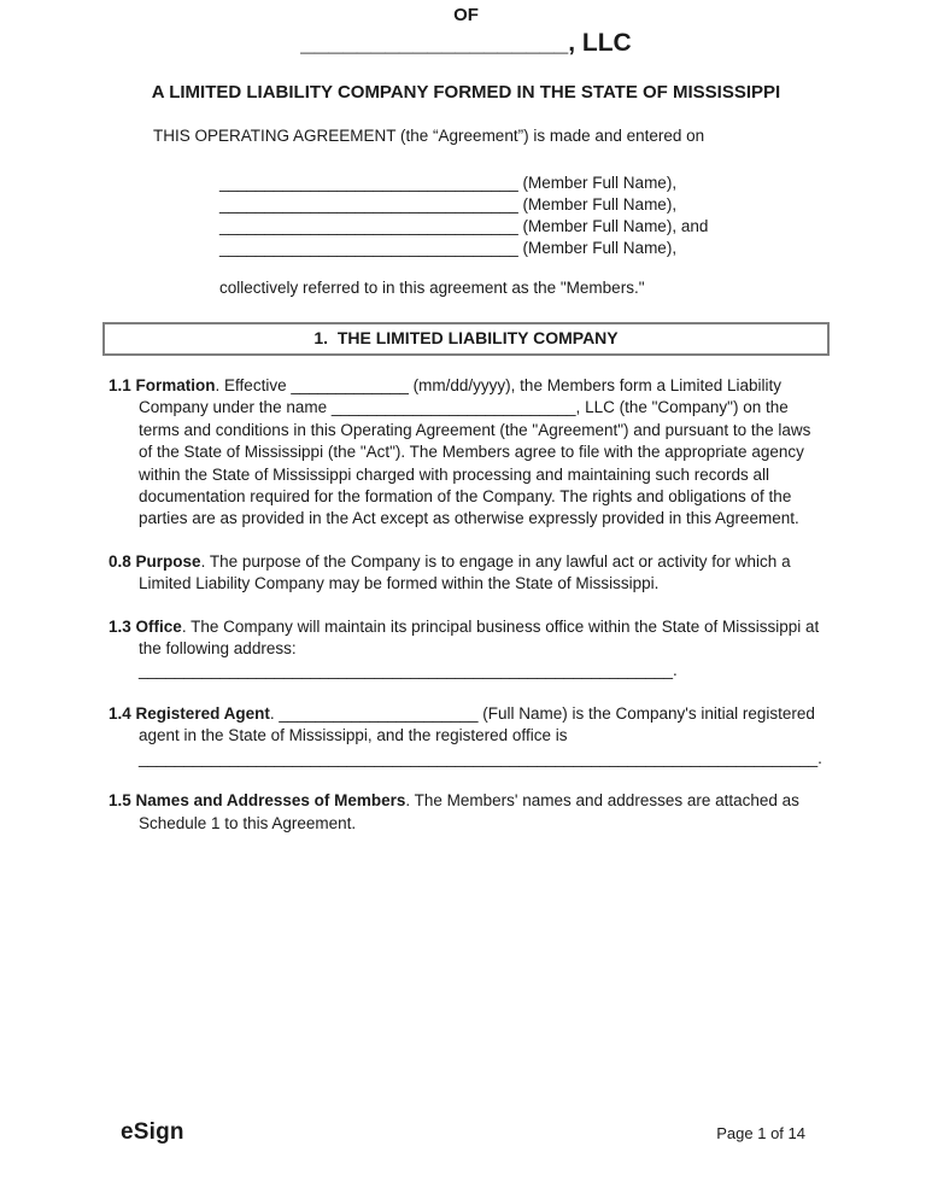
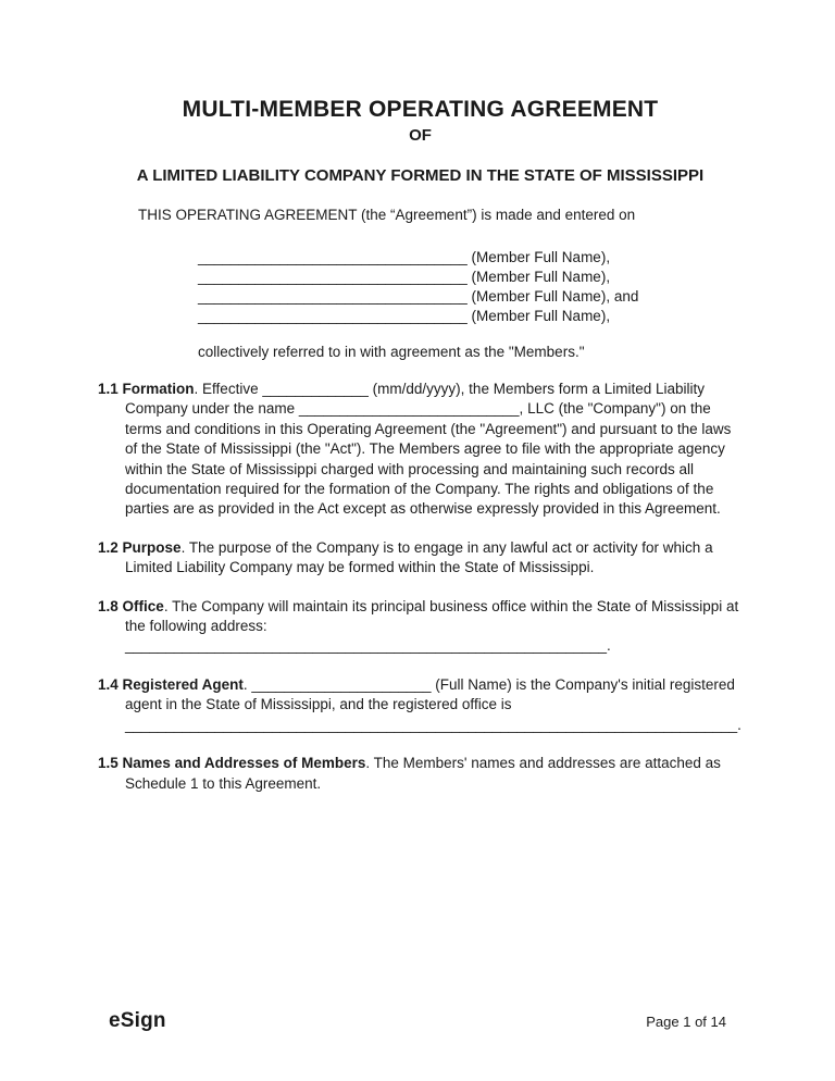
+ MULTI-MEMBER OPERATING AGREEMENT
  OF
- ___________________, LLC
  A LIMITED LIABILITY COMPANY FORMED IN THE STATE OF MISSISSIPPI
  THIS OPERATING AGREEMENT (the “Agreement”) is made and entered on
  _________________________________ (Member Full Name),
  _________________________________ (Member Full Name),
  _________________________________ (Member Full Name), and
  _________________________________ (Member Full Name),
- collectively referred to in this agreement as the "Members."
+ collectively referred to in with agreement as the "Members."
- 1. THE LIMITED LIABILITY COMPANY
  1.1 Formation. Effective _____________ (mm/dd/yyyy), the Members form a Limited Liability Company under the name ___________________________, LLC (the "Company") on the terms and conditions in this Operating Agreement (the "Agreement") and pursuant to the laws of the State of Mississippi (the "Act"). The Members agree to file with the appropriate agency within the State of Mississippi charged with processing and maintaining such records all documentation required for the formation of the Company. The rights and obligations of the parties are as provided in the Act except as otherwise expressly provided in this Agreement.
- 0.8 Purpose. The purpose of the Company is to engage in any lawful act or activity for which a Limited Liability Company may be formed within the State of Mississippi.
+ 1.2 Purpose. The purpose of the Company is to engage in any lawful act or activity for which a Limited Liability Company may be formed within the State of Mississippi.
- 1.3 Office. The Company will maintain its principal business office within the State of Mississippi at the following address: ___________________________________________________________.
+ 1.8 Office. The Company will maintain its principal business office within the State of Mississippi at the following address: ___________________________________________________________.
  1.4 Registered Agent. ______________________ (Full Name) is the Company's initial registered agent in the State of Mississippi, and the registered office is ___________________________________________________________________________.
  1.5 Names and Addresses of Members. The Members' names and addresses are attached as Schedule 1 to this Agreement.
  eSign
  Page 1 of 14
